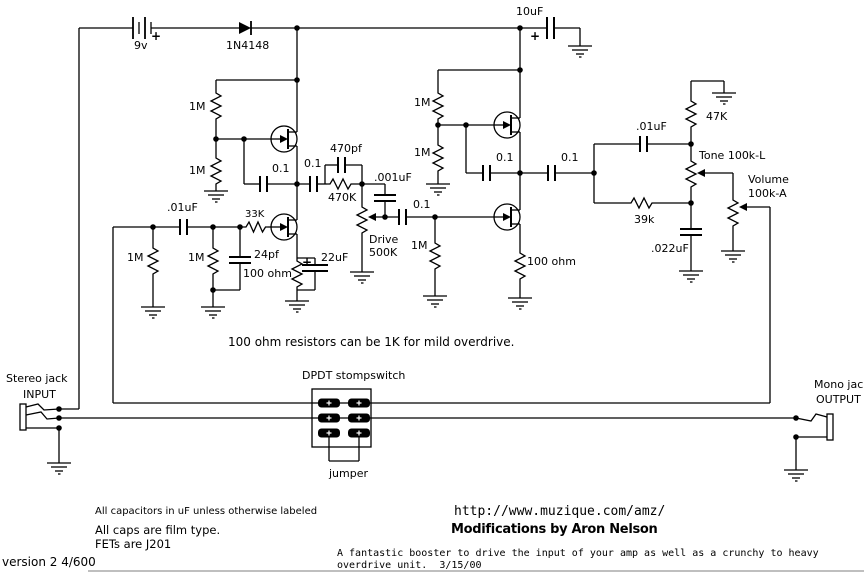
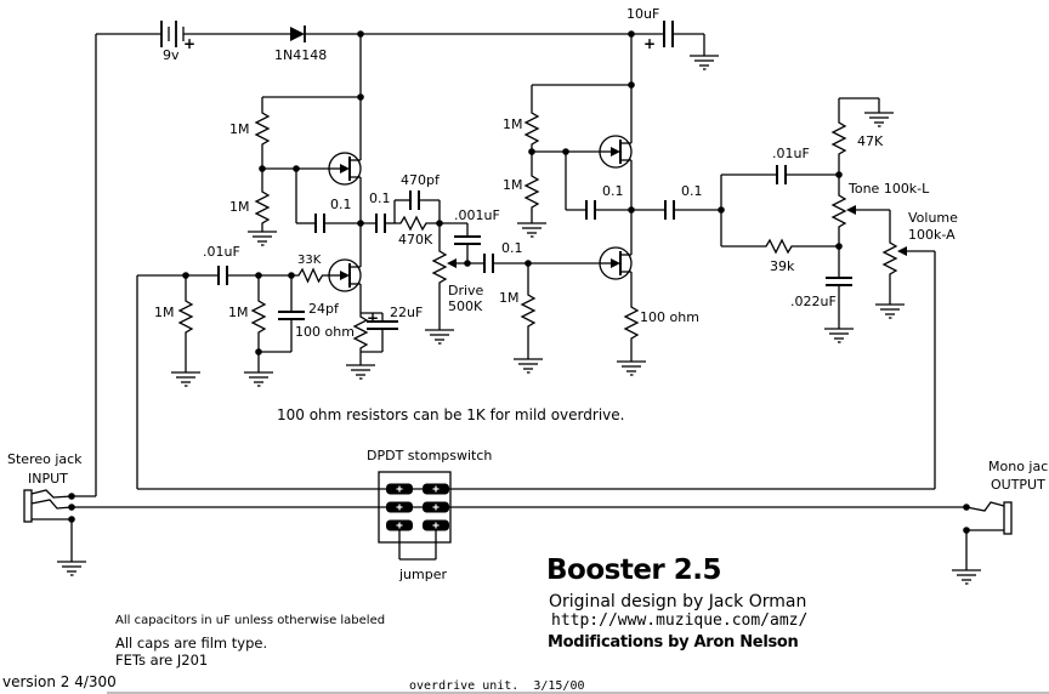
  9v
  +
  1N4148
  10uF
  +
  1M
  1M
  0.1
  0.1
  470pf
  470K
  .001uF
  Drive
  500K
  .01uF
  1M
  1M
  33K
  24pf
  100 ohm
  +
  22uF
  0.1
  1M
  1M
  1M
  0.1
  0.1
  100 ohm
  .01uF
  47K
  Tone 100k-L
  39k
  .022uF
  Volume
  100k-A
  100 ohm resistors can be 1K for mild overdrive.
  DPDT stompswitch
  jumper
  Stereo jack
  INPUT
  Mono jac
  OUTPUT
+ Booster 2.5
+ Original design by Jack Orman
  http://www.muzique.com/amz/
  Modifications by Aron Nelson
- A fantastic booster to drive the input of your amp as well as a crunchy to heavy
  overdrive unit. 3/15/00
- version 2 4/600
+ version 2 4/300
  All capacitors in uF unless otherwise labeled
  All caps are film type.
  FETs are J201
